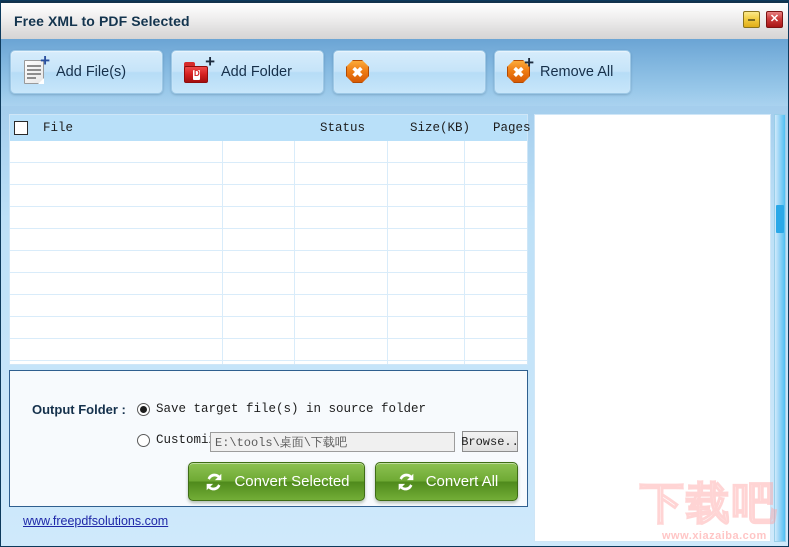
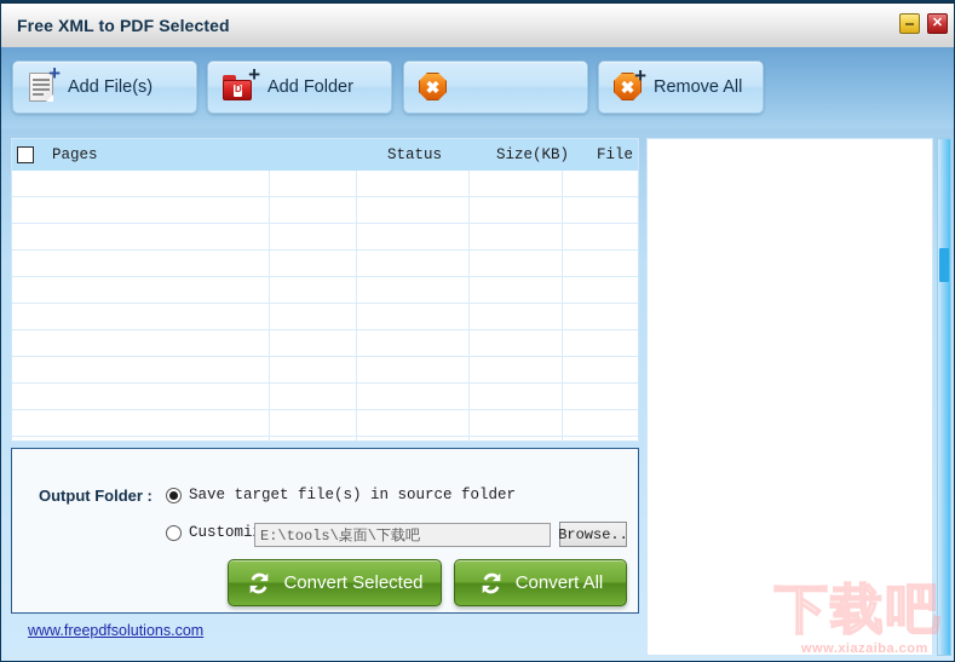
  Free XML to PDF Selected
  ✕
  +
  Add File(s)
  +
  Add Folder
  ✖
  ✖
  +
  Remove All
- File
+ Pages
  Status
  Size(KB)
- Pages
+ File
  Output Folder :
  Save target file(s) in source folder
  Customi
  E:\tools\桌面\下载吧
  Browse..
  Convert Selected
  Convert All
  www.freepdfsolutions.com
  下载吧
  www.xiazaiba.com
